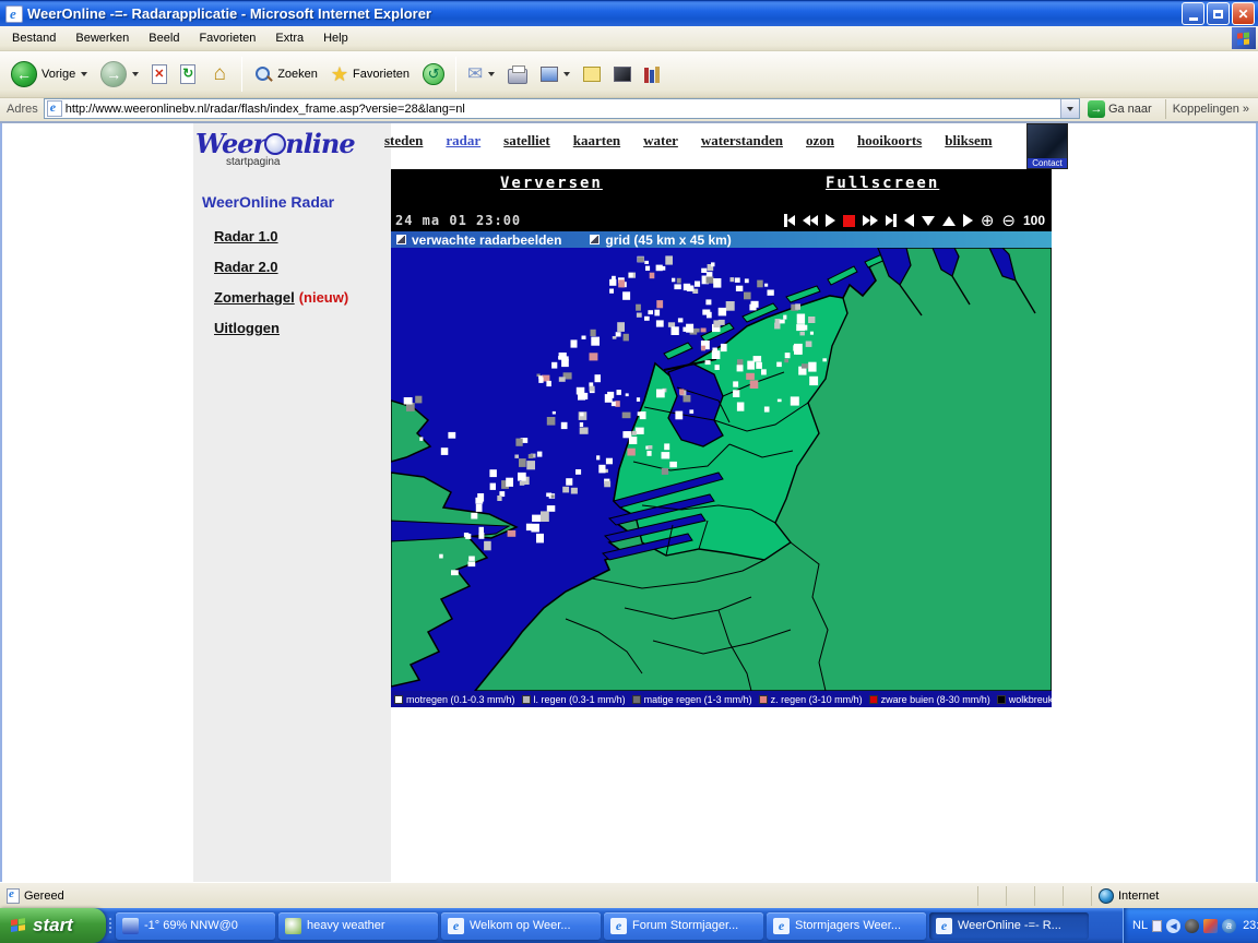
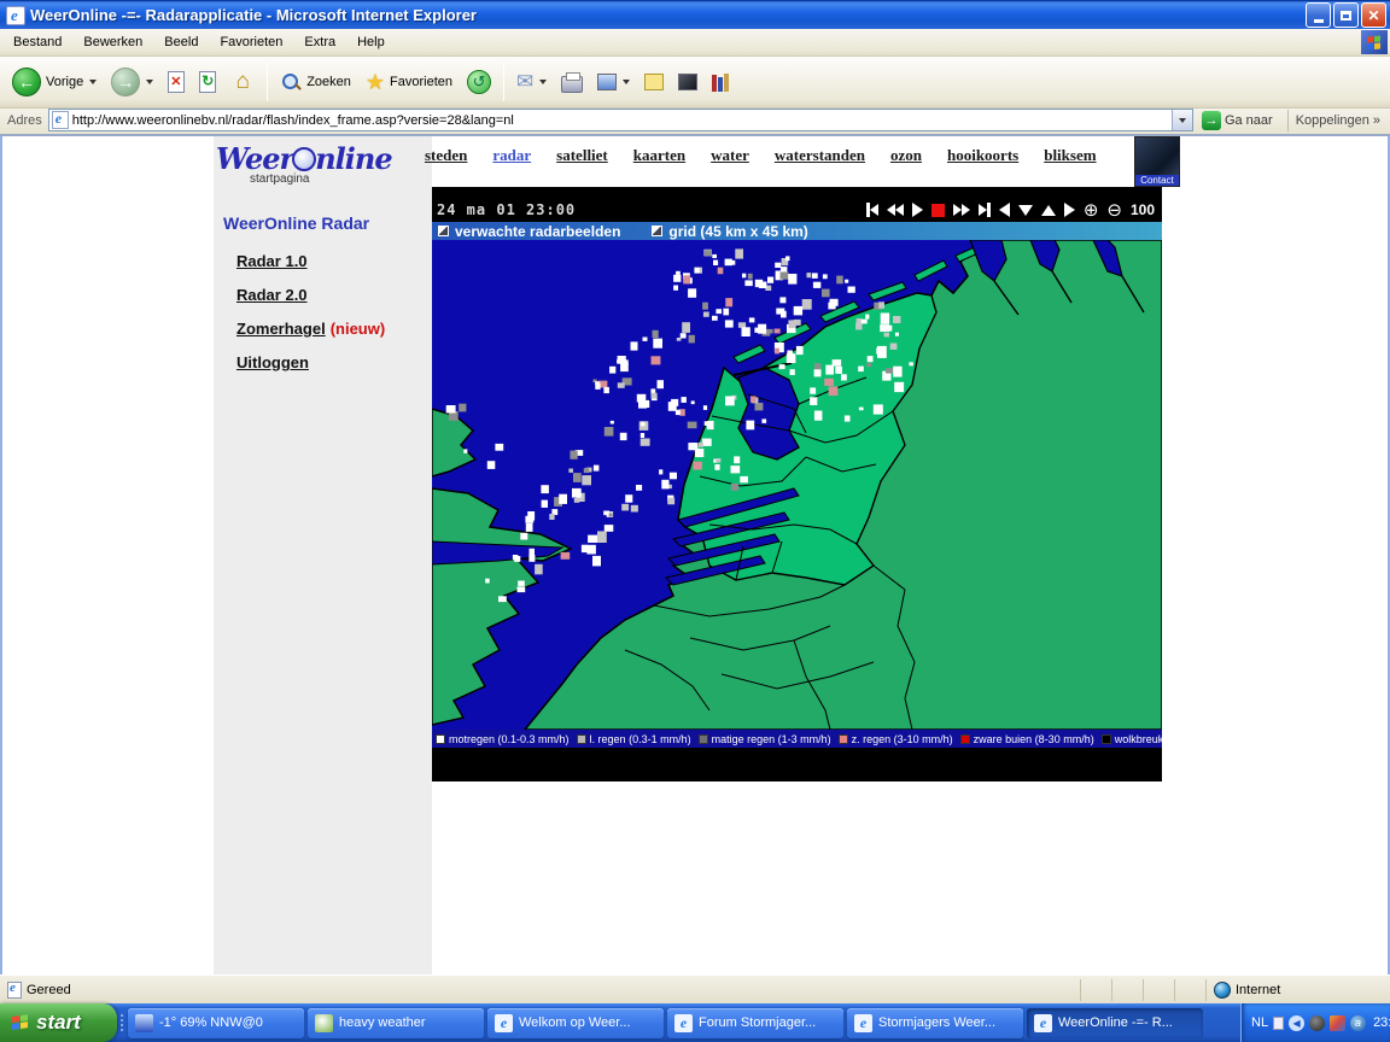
  WeerOnline -=- Radarapplicatie - Microsoft Internet Explorer
  ✕
  Bestand
  Bewerken
  Beeld
  Favorieten
  Extra
  Help
  ←
  Vorige
  →
  ⌂
  Zoeken
  ★
  Favorieten
  ↺
  ✉
  Adres
  http://www.weeronlinebv.nl/radar/flash/index_frame.asp?versie=28&lang=nl
  →
  Ga naar
  Koppelingen
  »
  Weer nline
  startpagina
  steden
  radar
  satelliet
  kaarten
  water
  waterstanden
  ozon
  hooikoorts
  bliksem
  Contact
  WeerOnline Radar
  Radar 1.0
  Radar 2.0
  Zomerhagel (nieuw)
  Uitloggen
- Verversen
- Fullscreen
  24 ma 01 23:00
  ⊕
  ⊖
  100
  verwachte radarbeelden
  grid (45 km x 45 km)
  motregen (0.1-0.3 mm/h)
  l. regen (0.3-1 mm/h)
  matige regen (1-3 mm/h)
  z. regen (3-10 mm/h)
  zware buien (8-30 mm/h)
  Gereed
  Internet
  start
  -1° 69% NNW@0
  heavy weather
  e
  Welkom op Weer...
  e
  Forum Stormjager...
  e
  Stormjagers Weer...
  e
  WeerOnline -=- R...
  NL
  ◀
  a
